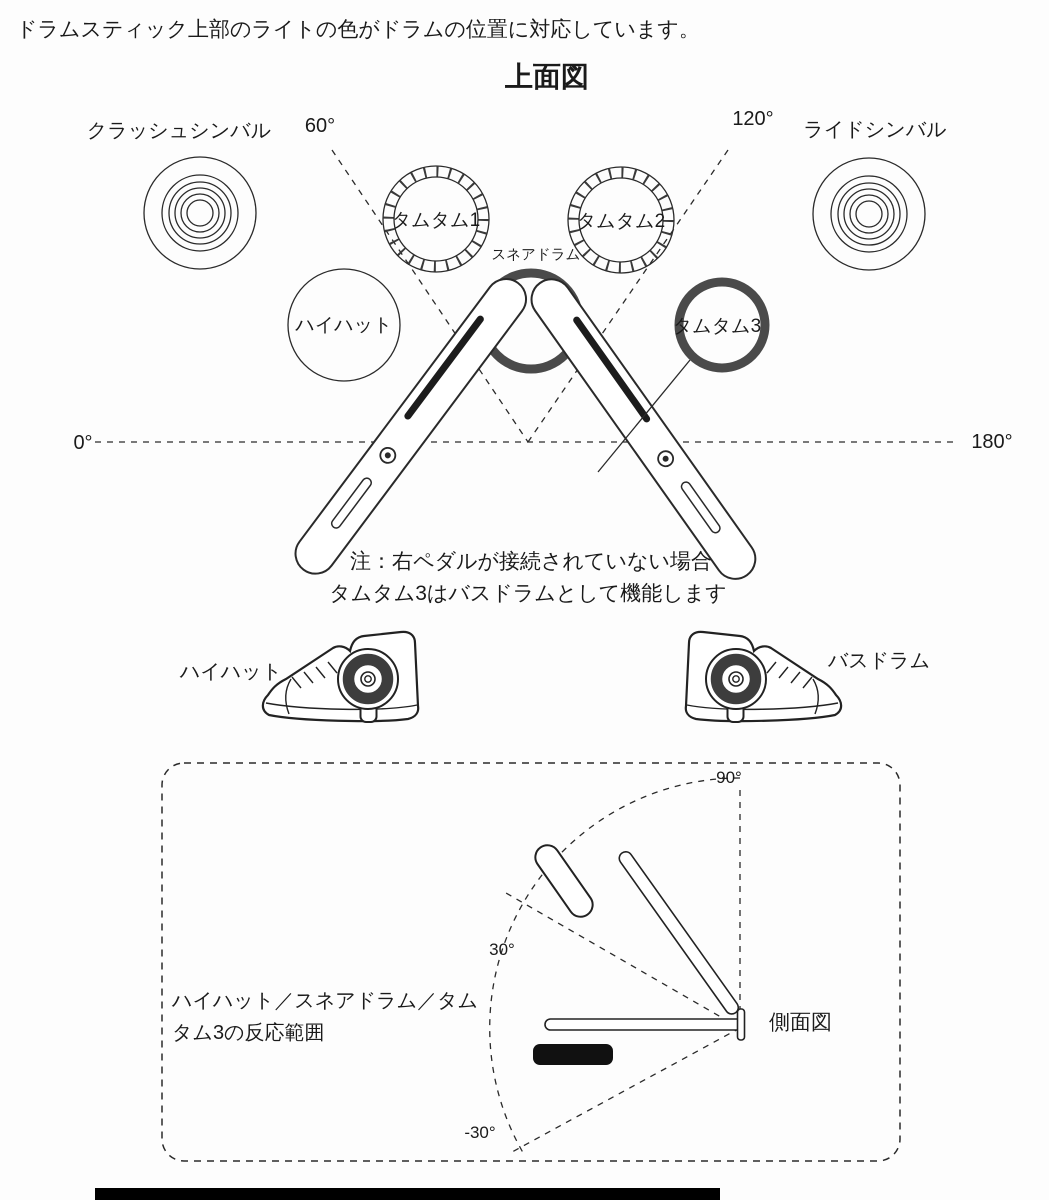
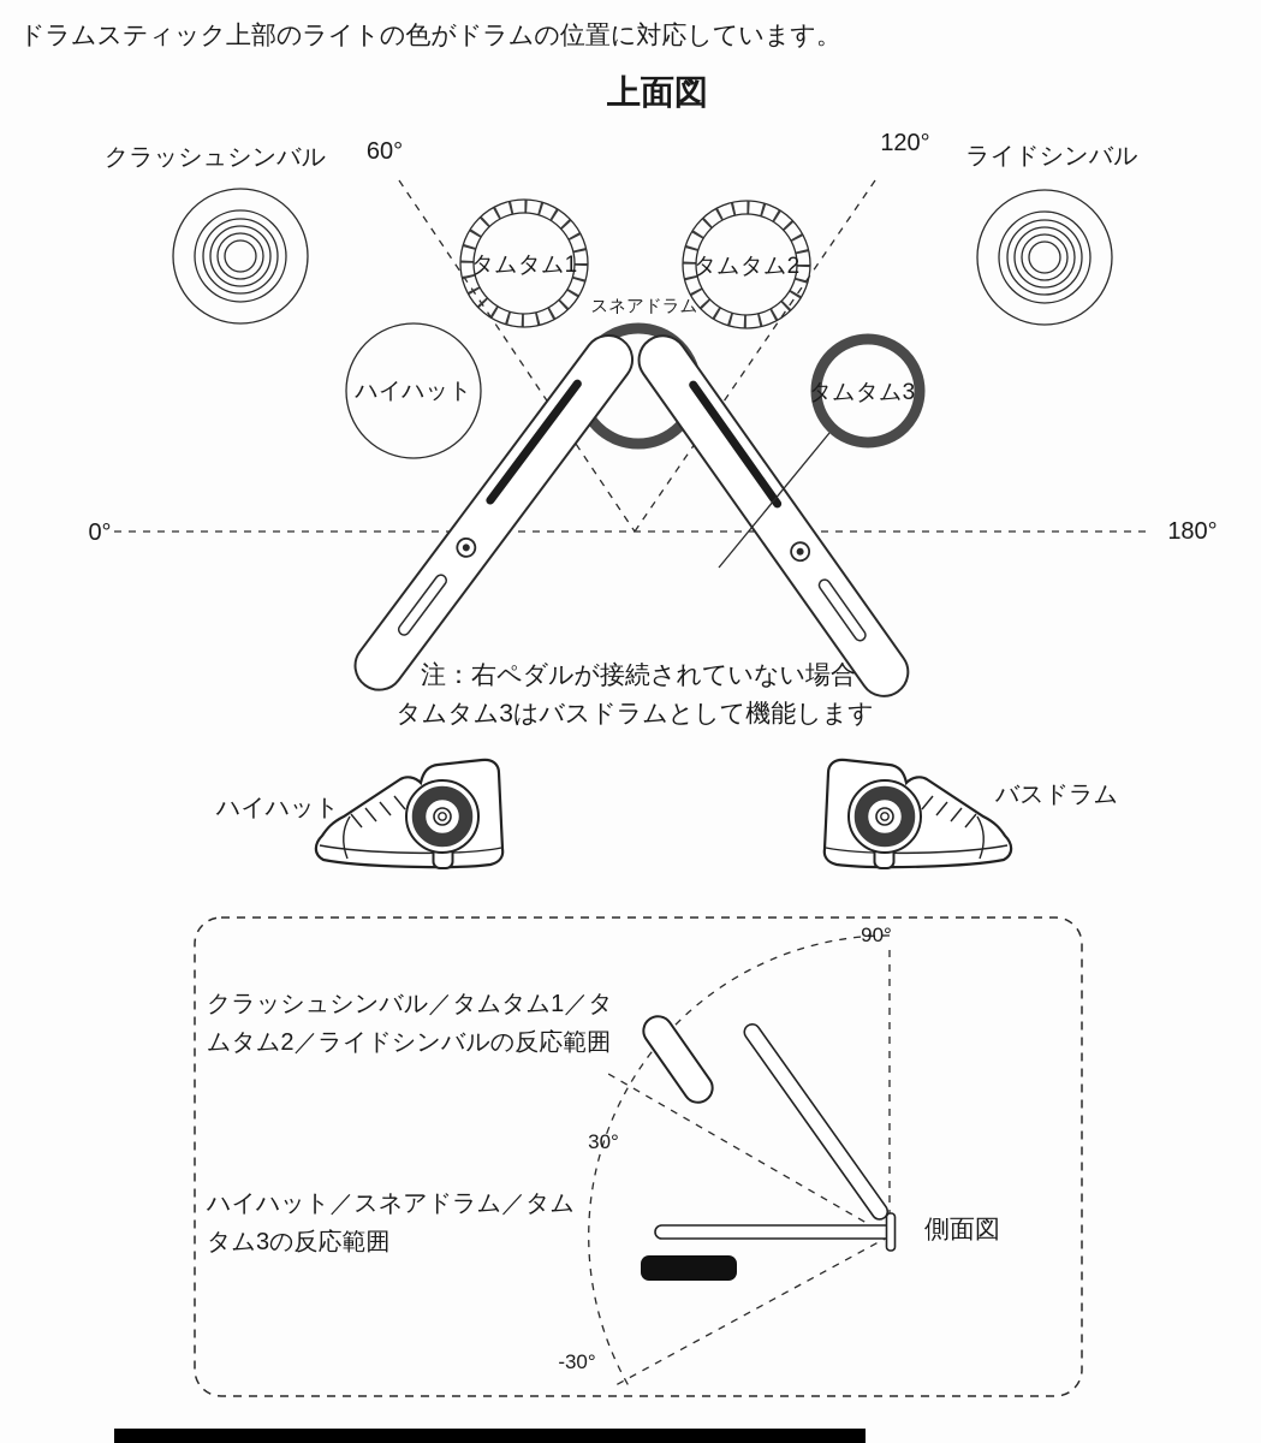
  ドラムスティック上部のライトの色がドラムの位置に対応しています。
  上面図
  クラッシュシンバル
  ライドシンバル
  タムタム1
  タムタム2
  ハイハット
  スネアドラム
  タムタム3
  60°
  120°
  0°
  180°
  注：右ペダルが接続されていない場合
  タムタム3はバスドラムとして機能します
  ハイハット
  バスドラム
  90°
  30°
  -30°
  側面図
+ クラッシュシンバル／タムタム1／タ
+ ムタム2／ライドシンバルの反応範囲
  ハイハット／スネアドラム／タム
  タム3の反応範囲
